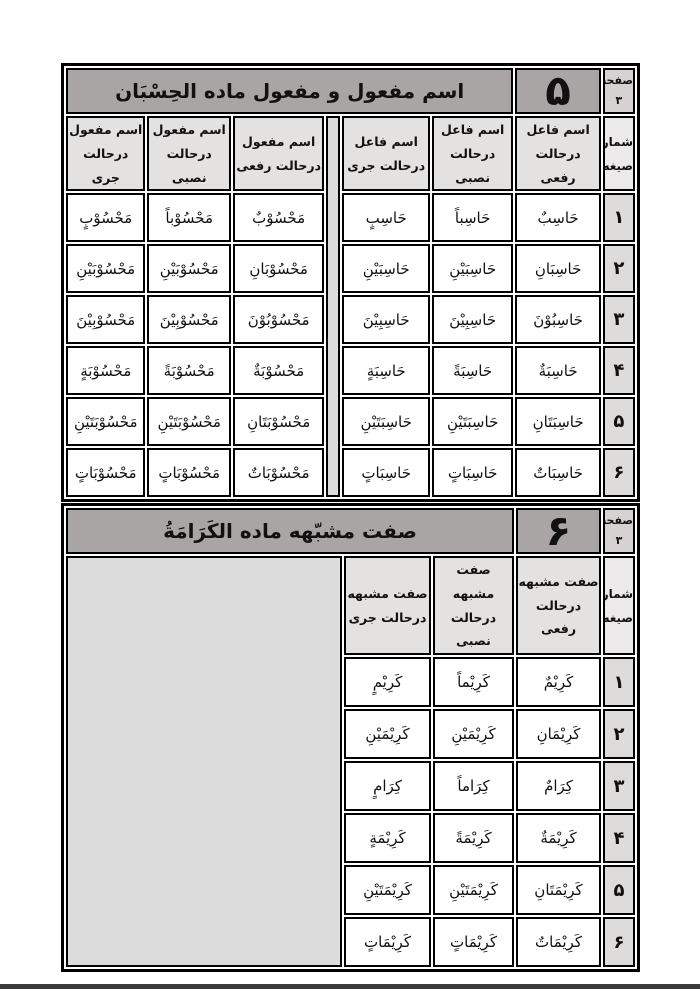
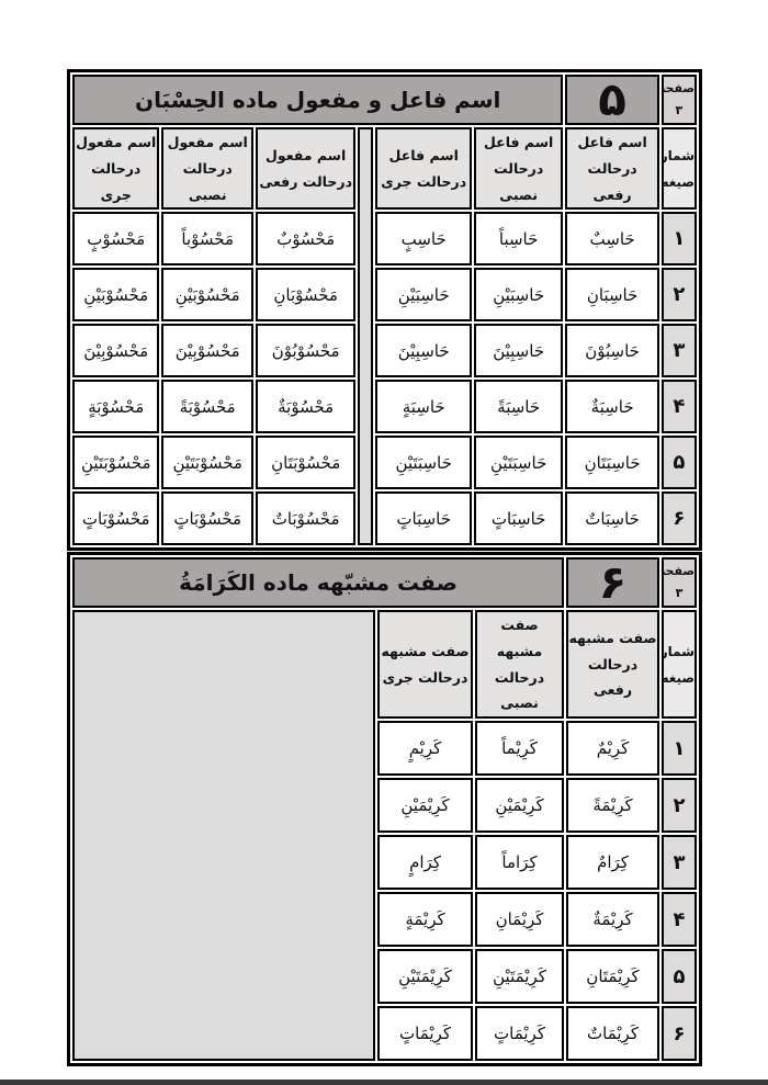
- صفح ۳	۵	اسم مفعول و مفعول ماده الحِسْبَان
+ صفح ۳	۵	اسم فاعل و مفعول ماده الحِسْبَان
  شمار صيغه	اسم فاعل درحالت رفعی	اسم فاعل درحالت نصبی	اسم فاعل درحالت جری		اسم مفعول درحالت رفعی	اسم مفعول درحالت نصبی	اسم مفعول درحالت جری
  ۱	حَاسِبٌ	حَاسِباً	حَاسِبٍ	مَحْسُوْبٌ	مَحْسُوْباً	مَحْسُوْبٍ
  ۲	حَاسِبَانِ	حَاسِبَيْنِ	حَاسِبَيْنِ	مَحْسُوْبَانِ	مَحْسُوْبَيْنِ	مَحْسُوْبَيْنِ
  ۳	حَاسِبُوْنَ	حَاسِبِيْنَ	حَاسِبِيْنَ	مَحْسُوْبُوْنَ	مَحْسُوْبِيْنَ	مَحْسُوْبِيْنَ
  ۴	حَاسِبَةٌ	حَاسِبَةً	حَاسِبَةٍ	مَحْسُوْبَةٌ	مَحْسُوْبَةً	مَحْسُوْبَةٍ
  ۵	حَاسِبَتَانِ	حَاسِبَتَيْنِ	حَاسِبَتَيْنِ	مَحْسُوْبَتَانِ	مَحْسُوْبَتَيْنِ	مَحْسُوْبَتَيْنِ
  ۶	حَاسِبَاتٌ	حَاسِبَاتٍ	حَاسِبَاتٍ	مَحْسُوْبَاتٌ	مَحْسُوْبَاتٍ	مَحْسُوْبَاتٍ
  صفح ۳	۶	صفت مشبّهه ماده الكَرَامَةُ
  شمار صيغه	صفت مشبهه درحالت رفعی	صفت مشبهه درحالت نصبی	صفت مشبهه درحالت جری
  ۱	كَرِيْمٌ	كَرِيْماً	كَرِيْمٍ
- ۲	كَرِيْمَانِ	كَرِيْمَيْنِ	كَرِيْمَيْنِ
+ ۲	كَرِيْمَةً	كَرِيْمَيْنِ	كَرِيْمَيْنِ
  ۳	كِرَامٌ	كِرَاماً	كِرَامٍ
- ۴	كَرِيْمَةٌ	كَرِيْمَةً	كَرِيْمَةٍ
+ ۴	كَرِيْمَةٌ	كَرِيْمَانِ	كَرِيْمَةٍ
  ۵	كَرِيْمَتَانِ	كَرِيْمَتَيْنِ	كَرِيْمَتَيْنِ
  ۶	كَرِيْمَاتٌ	كَرِيْمَاتٍ	كَرِيْمَاتٍ
